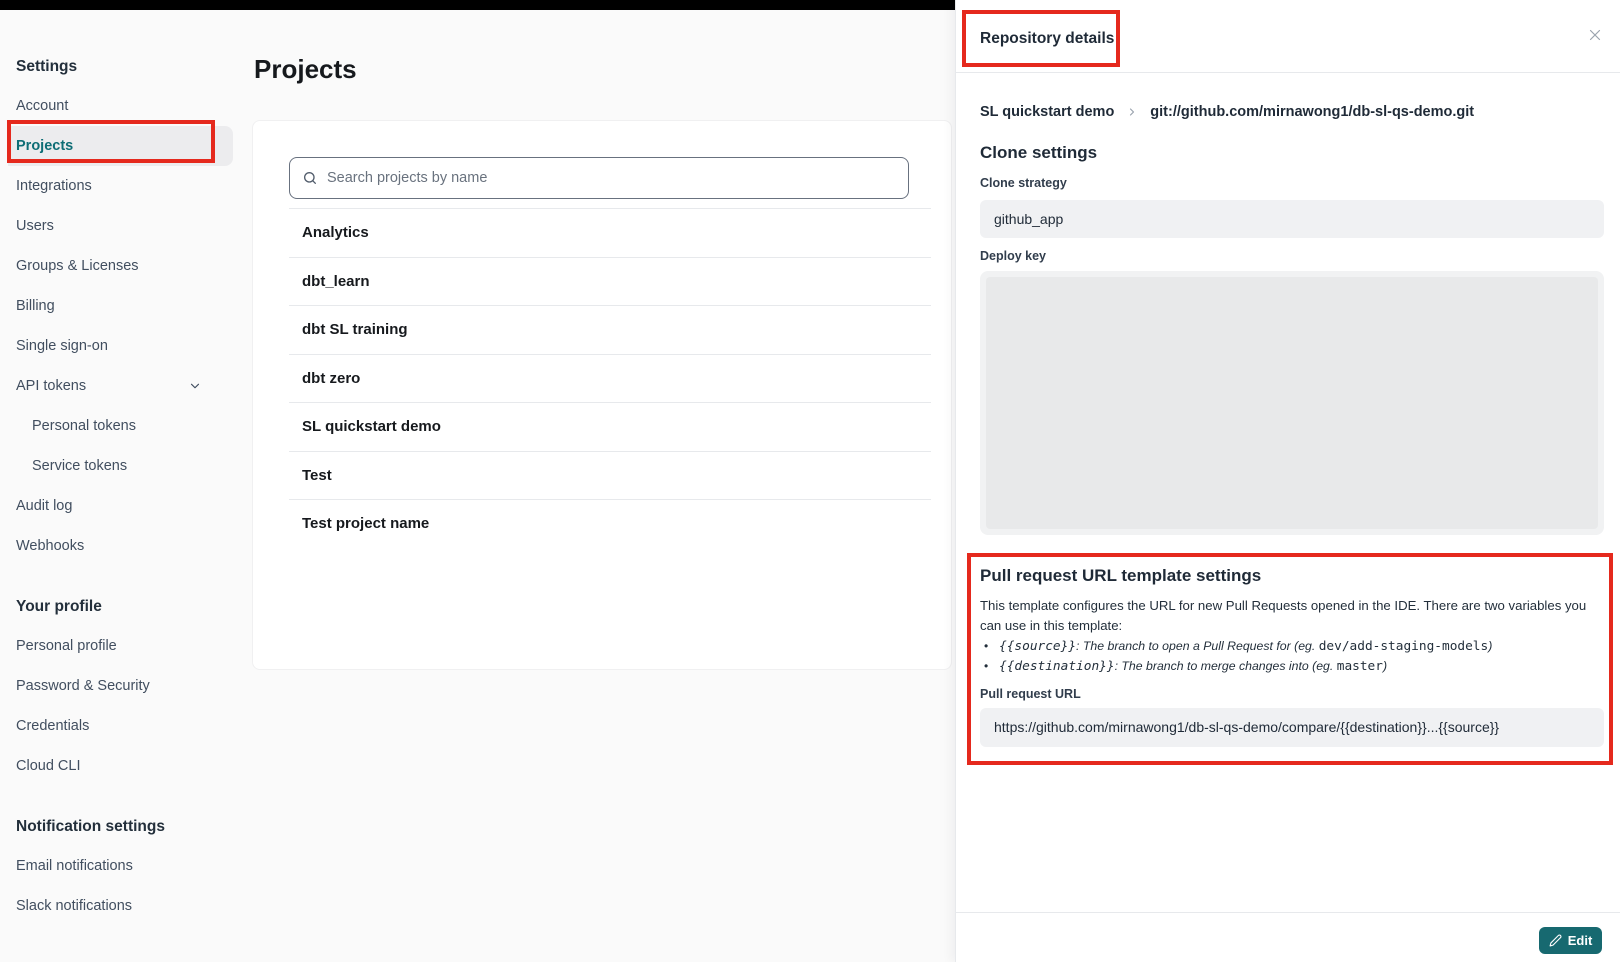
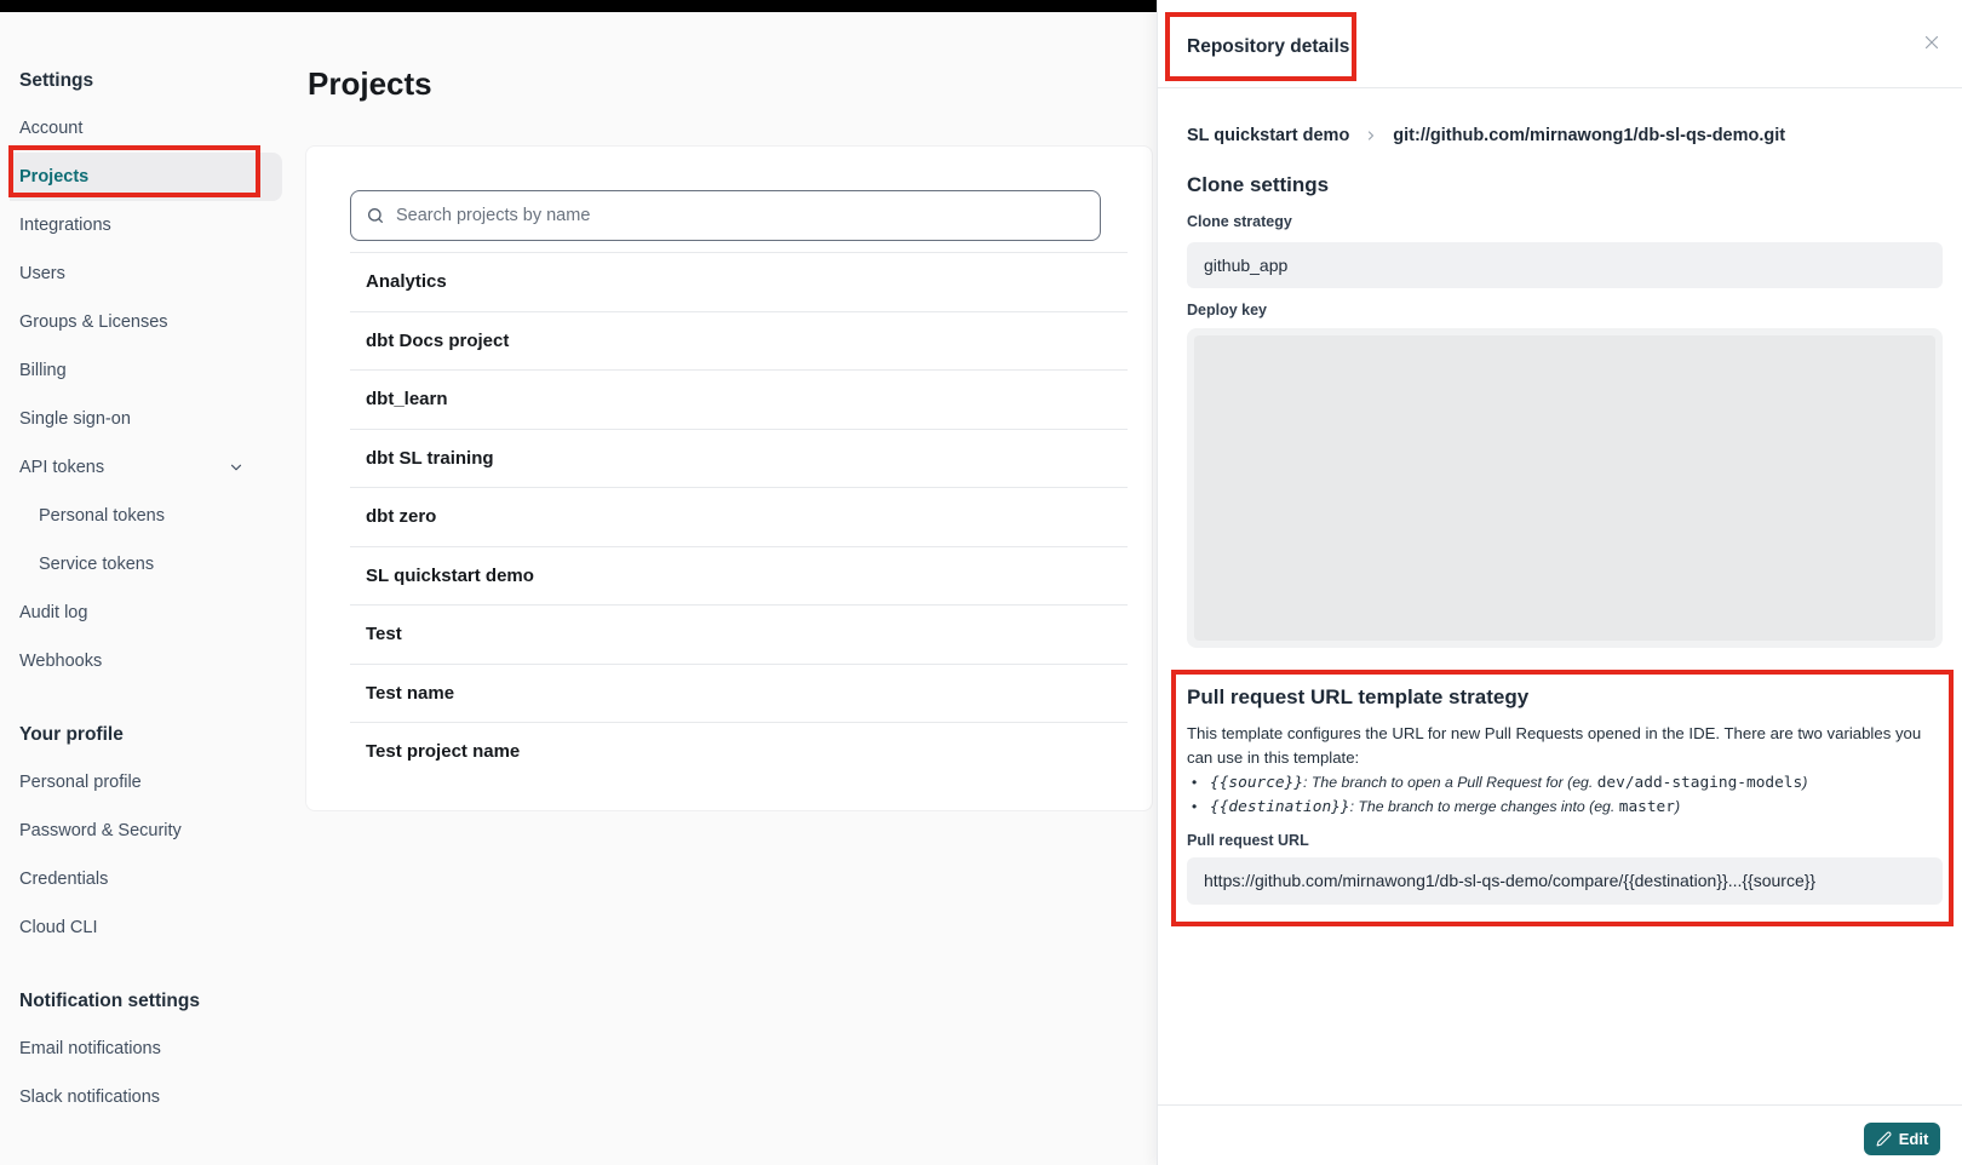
  Settings
  Account
  Projects
  Integrations
  Users
  Groups & Licenses
  Billing
  Single sign-on
  API tokens
  Personal tokens
  Service tokens
  Audit log
  Webhooks
  Your profile
  Personal profile
  Password & Security
  Credentials
  Cloud CLI
  Notification settings
  Email notifications
  Slack notifications
  Projects
  Search projects by name
  Analytics
+ dbt Docs project
  dbt_learn
  dbt SL training
  dbt zero
  SL quickstart demo
  Test
+ Test name
  Test project name
  Repository details
  SL quickstart demo
  git://github.com/mirnawong1/db-sl-qs-demo.git
  Clone settings
  Clone strategy
  github_app
  Deploy key
- Pull request URL template settings
+ Pull request URL template strategy
  This template configures the URL for new Pull Requests opened in the IDE. There are two variables you can use in this template:
  {{source}}: The branch to open a Pull Request for (eg. dev/add-staging-models)
  {{destination}}: The branch to merge changes into (eg. master)
  Pull request URL
  https://github.com/mirnawong1/db-sl-qs-demo/compare/{{destination}}...{{source}}
  Edit
